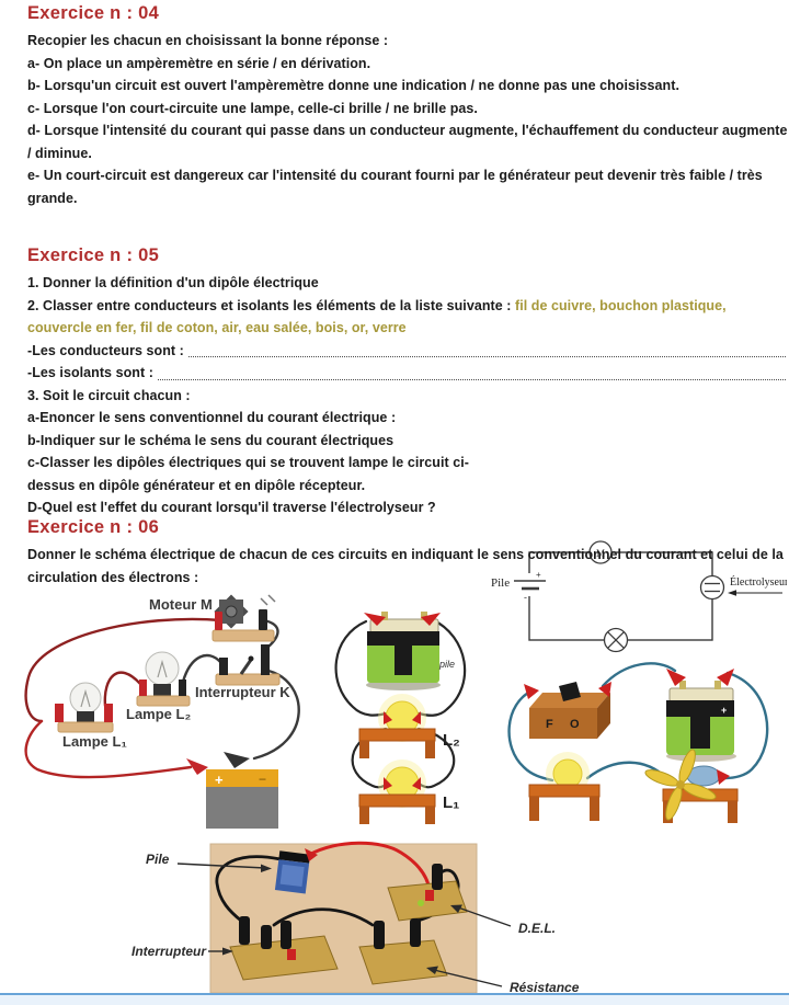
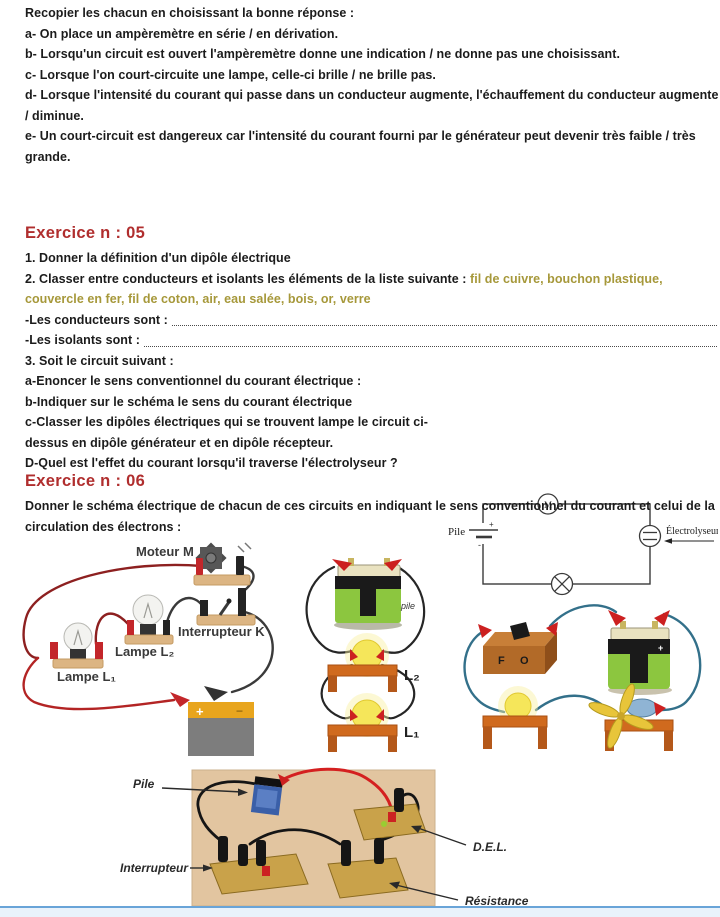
- Exercice n : 04
  Recopier les chacun en choisissant la bonne réponse :
  a- On place un ampèremètre en série / en dérivation.
  b- Lorsqu'un circuit est ouvert l'ampèremètre donne une indication / ne donne pas une choisissant.
  c- Lorsque l'on court-circuite une lampe, celle-ci brille / ne brille pas.
  d- Lorsque l'intensité du courant qui passe dans un conducteur augmente, l'échauffement du conducteur augmente / diminue.
  e- Un court-circuit est dangereux car l'intensité du courant fourni par le générateur peut devenir très faible / très grande.
  Exercice n : 05
  1. Donner la définition d'un dipôle électrique
  2. Classer entre conducteurs et isolants les éléments de la liste suivante : fil de cuivre, bouchon plastique, couvercle en fer, fil de coton, air, eau salée, bois, or, verre
  -Les conducteurs sont :
  -Les isolants sont :
- 3. Soit le circuit chacun :
+ 3. Soit le circuit suivant :
  a-Enoncer le sens conventionnel du courant électrique :
- b-Indiquer sur le schéma le sens du courant électriques
+ b-Indiquer sur le schéma le sens du courant électrique
  c-Classer les dipôles électriques qui se trouvent lampe le circuit ci-dessus en dipôle générateur et en dipôle récepteur.
  D-Quel est l'effet du courant lorsqu'il traverse l'électrolyseur ?
  +
  -
  Pile
  M
  Électrolyseur
  Exercice n : 06
  Donner le schéma électrique de chacun de ces circuits en indiquant le sens conventionnel du courant et celui de la circulation des électrons :
  Moteur M
  Interrupteur K
  Lampe L₂
  Lampe L₁
  +
  −
  pile
  L₂
  L₁
  F
  O
  +
  Pile
  Interrupteur
  D.E.L.
  Résistance
